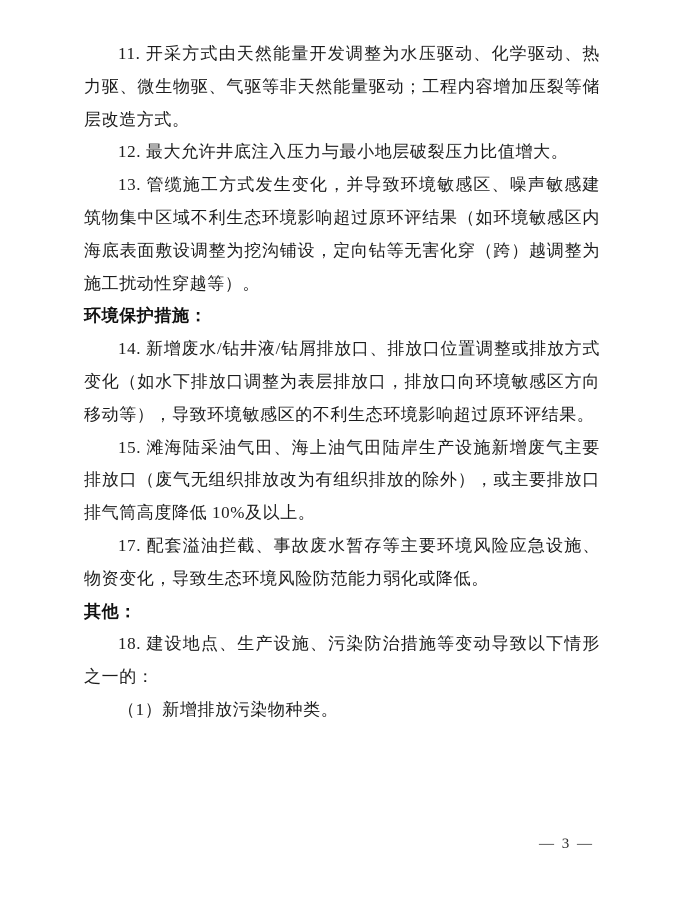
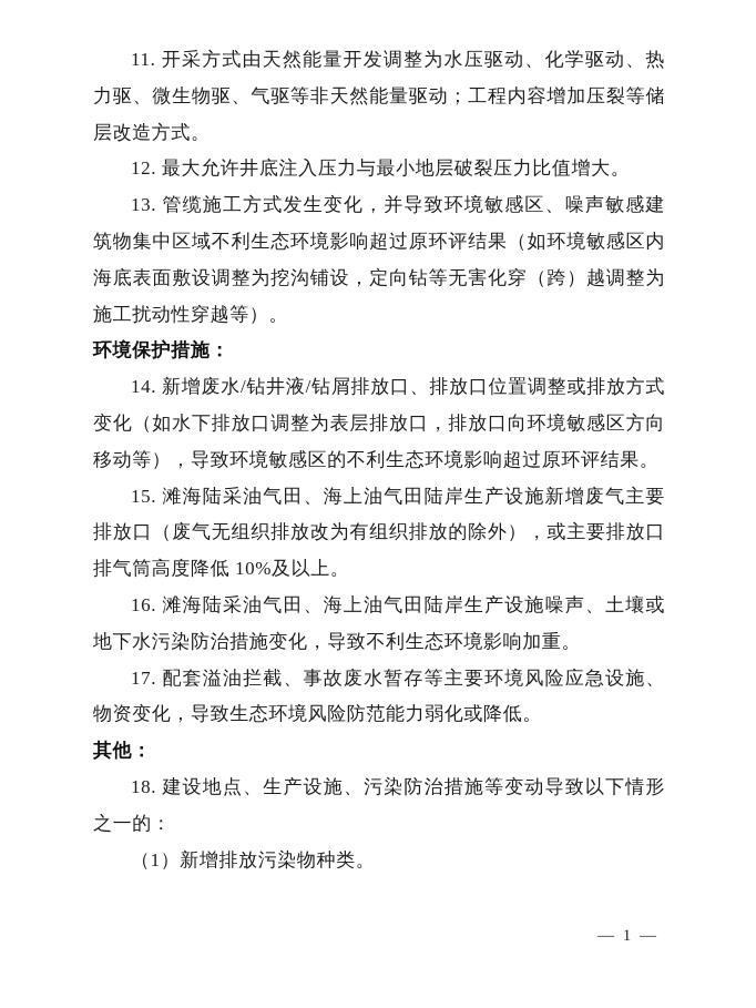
  11. 开采方式由天然能量开发调整为水压驱动、化学驱动、热力驱、微生物驱、气驱等非天然能量驱动；工程内容增加压裂等储层改造方式。
  12. 最大允许井底注入压力与最小地层破裂压力比值增大。
  13. 管缆施工方式发生变化，并导致环境敏感区、噪声敏感建筑物集中区域不利生态环境影响超过原环评结果（如环境敏感区内海底表面敷设调整为挖沟铺设，定向钻等无害化穿（跨）越调整为施工扰动性穿越等）。
  环境保护措施：
  14. 新增废水/钻井液/钻屑排放口、排放口位置调整或排放方式变化（如水下排放口调整为表层排放口，排放口向环境敏感区方向移动等），导致环境敏感区的不利生态环境影响超过原环评结果。
  15. 滩海陆采油气田、海上油气田陆岸生产设施新增废气主要排放口（废气无组织排放改为有组织排放的除外），或主要排放口排气筒高度降低 10%及以上。
+ 16. 滩海陆采油气田、海上油气田陆岸生产设施噪声、土壤或地下水污染防治措施变化，导致不利生态环境影响加重。
  17. 配套溢油拦截、事故废水暂存等主要环境风险应急设施、物资变化，导致生态环境风险防范能力弱化或降低。
  其他：
  18. 建设地点、生产设施、污染防治措施等变动导致以下情形之一的：
  （1）新增排放污染物种类。
- — 3 —
+ — 1 —
